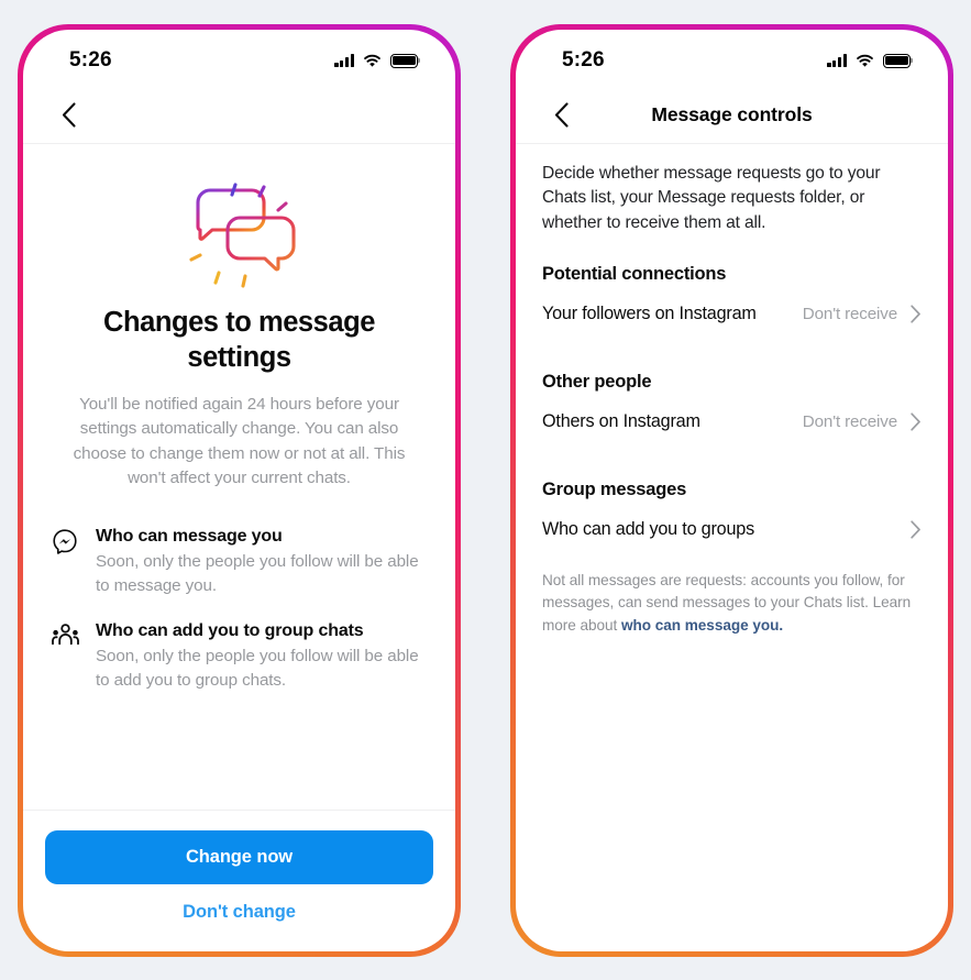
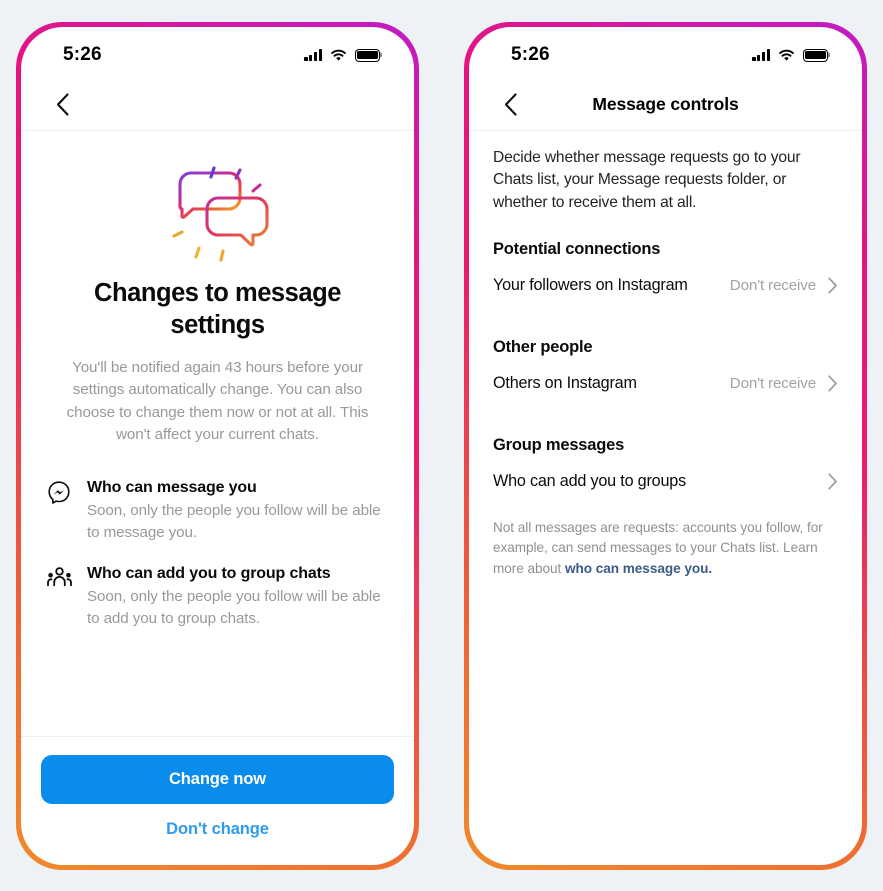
  5:26
  Changes to message settings
- You'll be notified again 24 hours before your settings automatically change. You can also choose to change them now or not at all. This won't affect your current chats.
+ You'll be notified again 43 hours before your settings automatically change. You can also choose to change them now or not at all. This won't affect your current chats.
  Who can message you
  Soon, only the people you follow will be able to message you.
  Who can add you to group chats
  Soon, only the people you follow will be able to add you to group chats.
  Change now
  Don't change
  5:26
  Message controls
  Decide whether message requests go to your Chats list, your Message requests folder, or whether to receive them at all.
  Potential connections
  Your followers on Instagram
  Don't receive
  Other people
  Others on Instagram
  Don't receive
  Group messages
  Who can add you to groups
- Not all messages are requests: accounts you follow, for messages, can send messages to your Chats list. Learn more about who can message you.
+ Not all messages are requests: accounts you follow, for example, can send messages to your Chats list. Learn more about who can message you.
